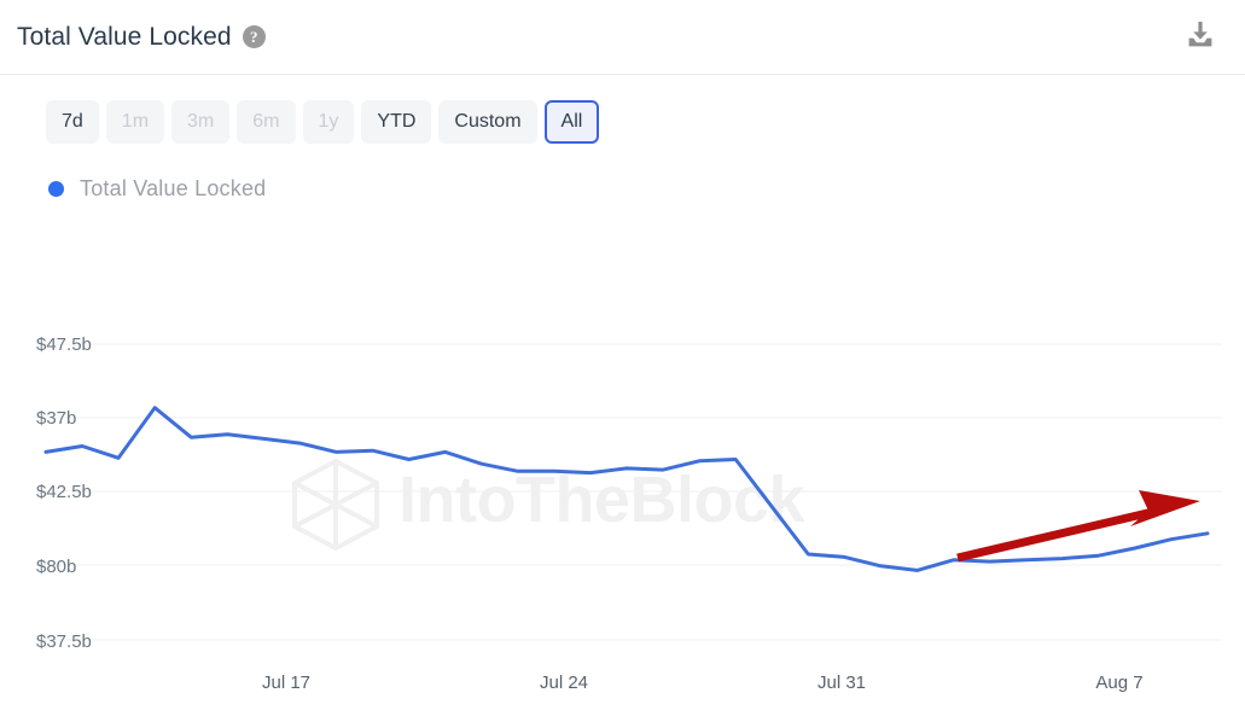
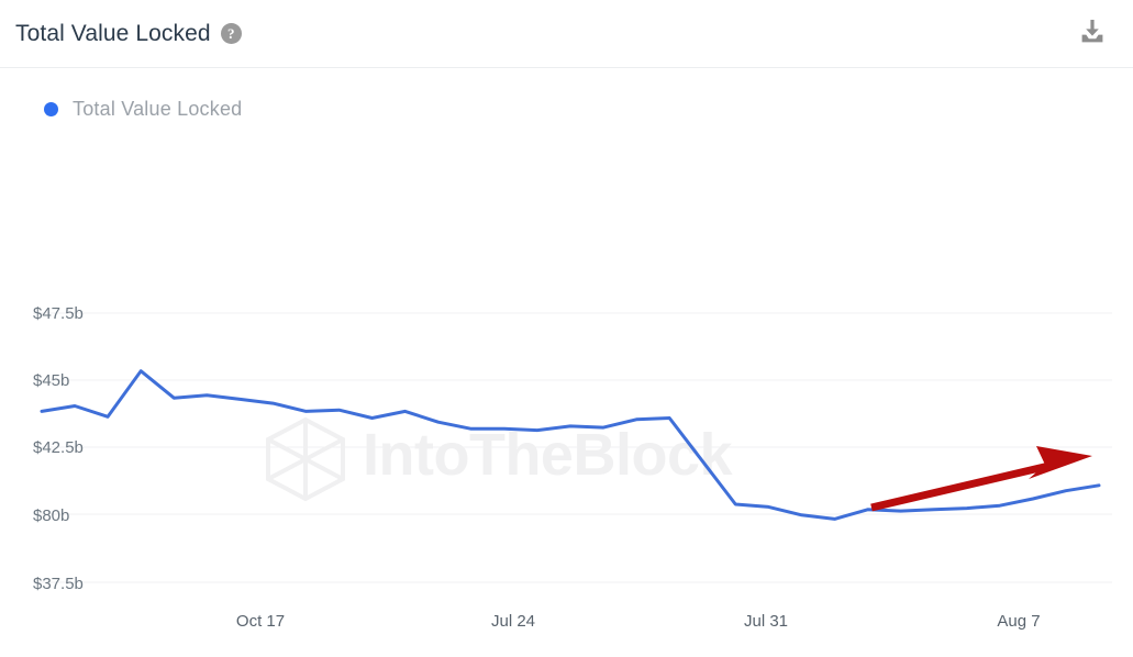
  Total Value Locked
  ?
- 7d
- 1m
- 3m
- 6m
- 1y
- YTD
- Custom
- All
  Total Value Locked
  IntoTheBlock
  $47.5b
- $37b
+ $45b
  $42.5b
  $80b
  $37.5b
- Jul 17
+ Oct 17
  Jul 24
  Jul 31
  Aug 7
